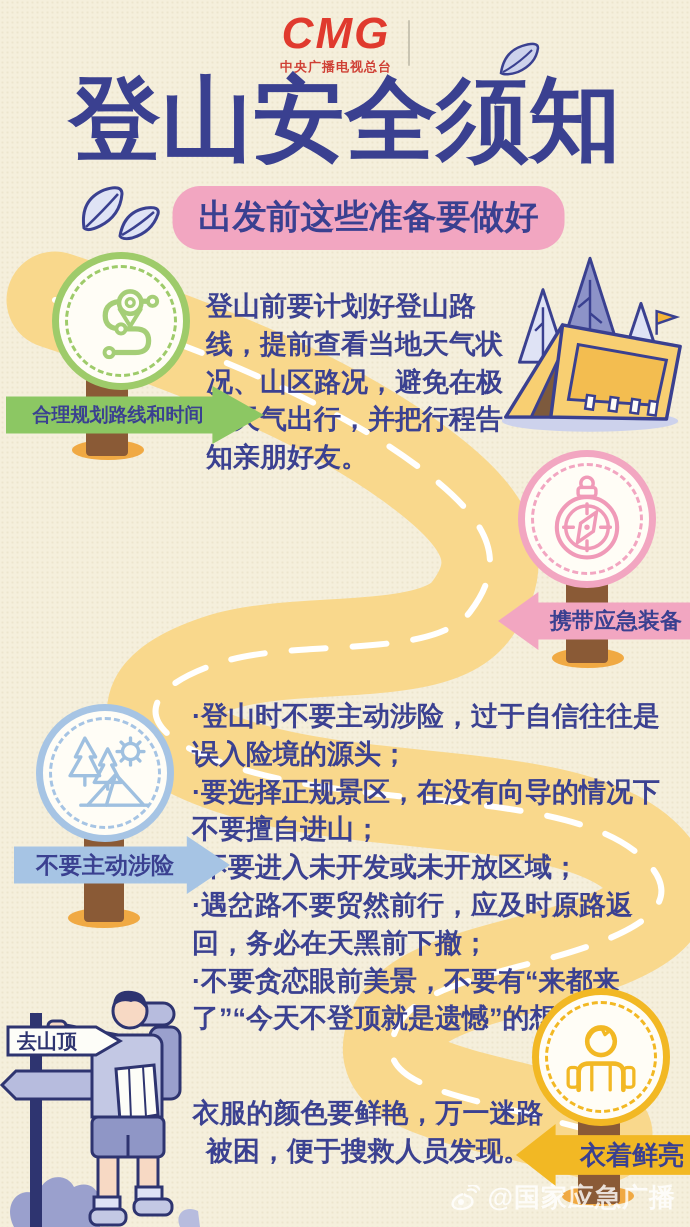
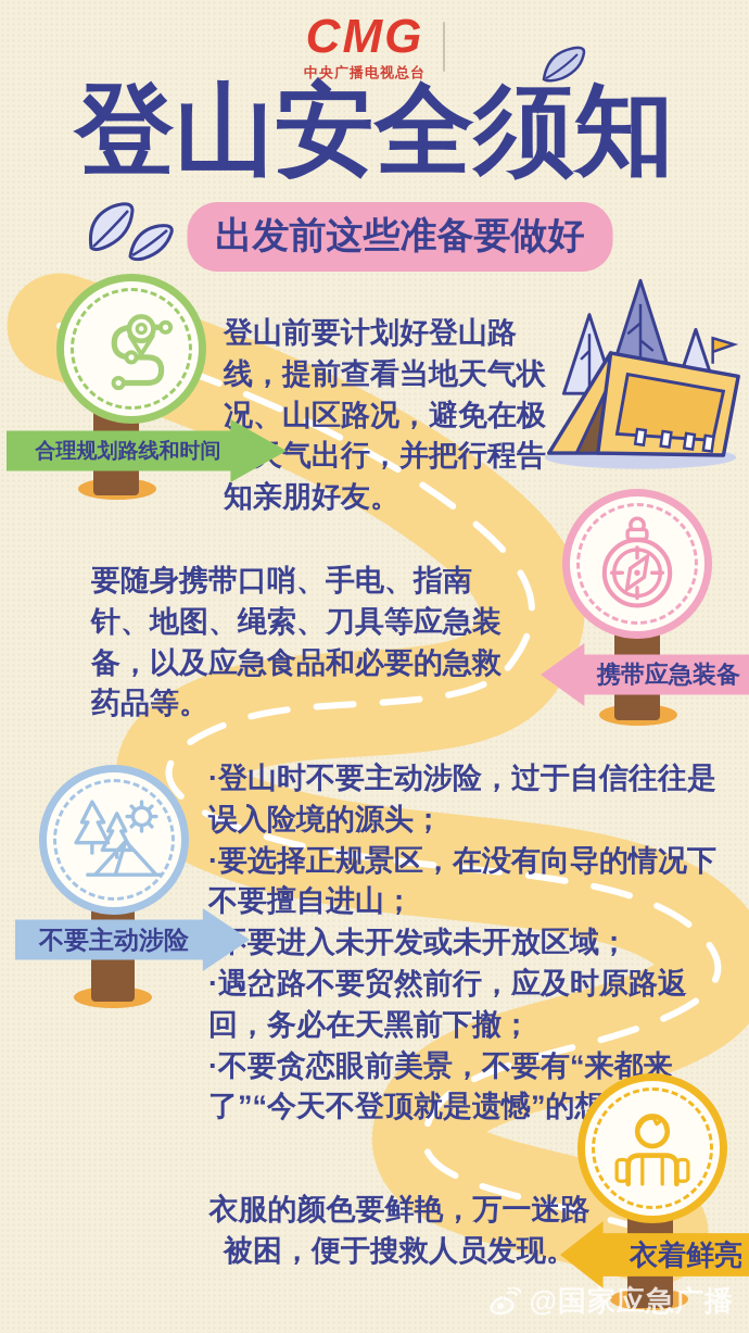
  CMG
  中央广播电视总台
  登山安全须知
  出发前这些准备要做好
  合理规划路线和时间
  登山前要计划好登山路线，提前查看当地天气状况、山区路况，避免在极气出行，并把行程告知亲朋好友。
+ 要随身携带口哨、手电、指南针、地图、绳索、刀具等应急装备，以及应急食品和必要的急救药品等。
  携带应急装备
  不要主动涉险
  ·登山时不要主动涉险，过于自信往往是误入险境的源头；
  ·要选择正规景区，在没有向导的情况下不要擅自进山；
  要进入未开发或未开放区域；
  ·遇岔路不要贸然前行，应及时原路返回，务必在天黑前下撤；
  ·不要贪恋眼前美景，不要有“来都来了”“今天不登顶就是遗憾”的
  衣服的颜色要鲜艳，万一迷路被困，便于搜救人员发现。
  衣着鲜亮
- 去山顶
  @国家应急广播
